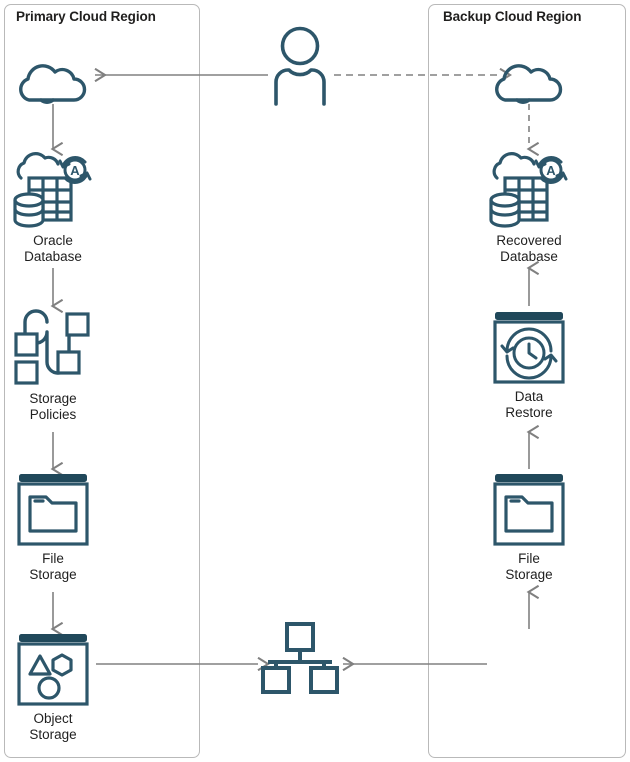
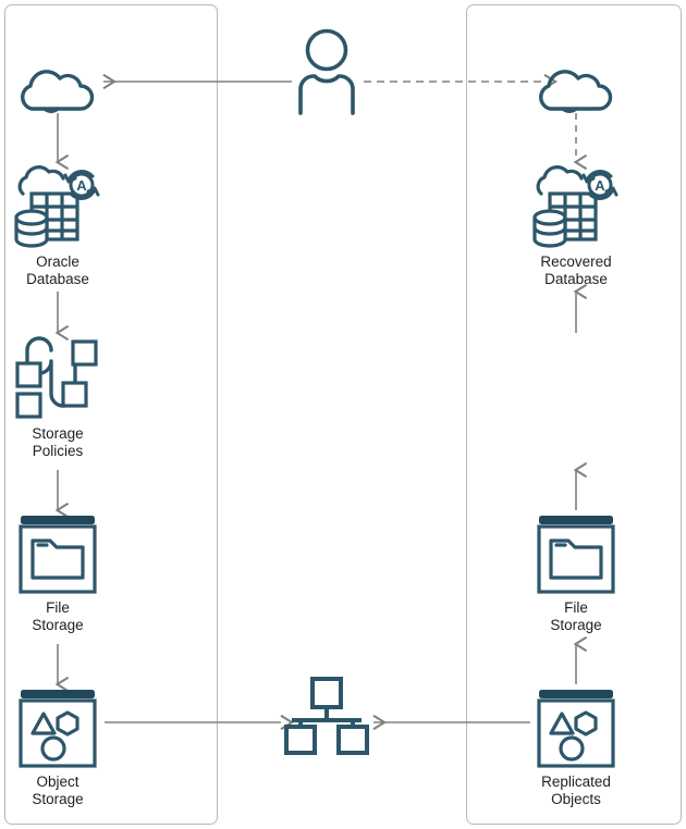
- Primary Cloud Region
- Backup Cloud Region
  A
  Oracle
  Database
  Storage
  Policies
  File
  Storage
  Object
  Storage
  A
  Recovered
  Database
- Data
- Restore
  File
  Storage
+ Replicated
+ Objects
